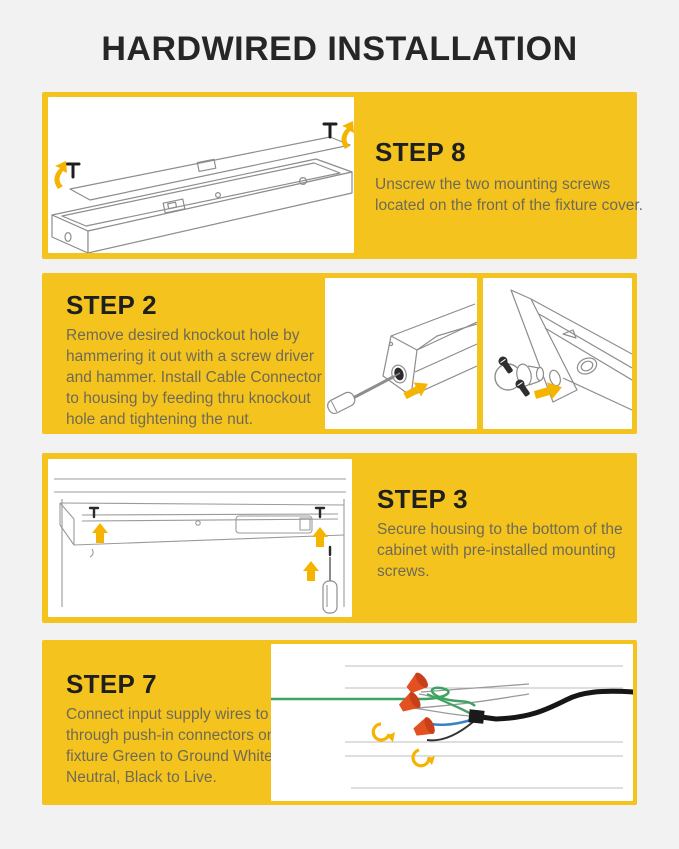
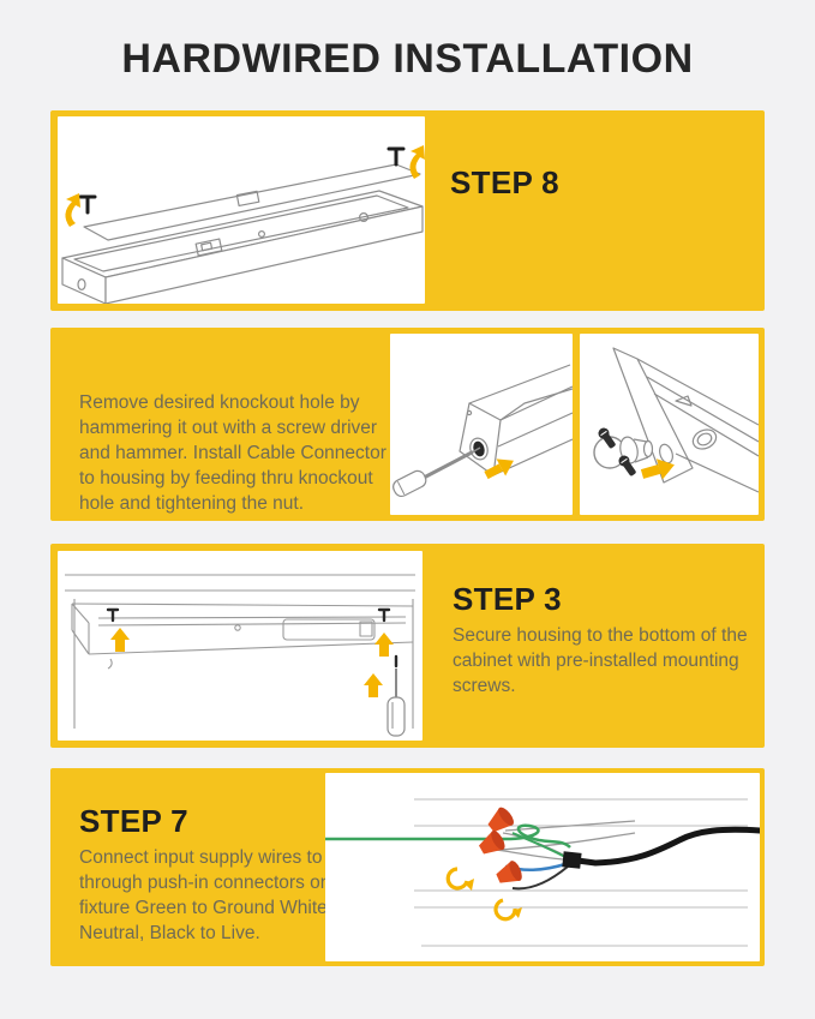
  HARDWIRED INSTALLATION
  STEP 8
- Unscrew the two mounting screws
- located on the front of the fixture cover.
- STEP 2
  Remove desired knockout hole by
  hammering it out with a screw driver
  and hammer. Install Cable Connector
  to housing by feeding thru knockout
  hole and tightening the nut.
  STEP 3
  Secure housing to the bottom of the
  cabinet with pre-installed mounting
  screws.
  STEP 7
  Connect input supply wires to
  through push-in connectors o
  fixture Green to Ground White
  Neutral, Black to Live.
